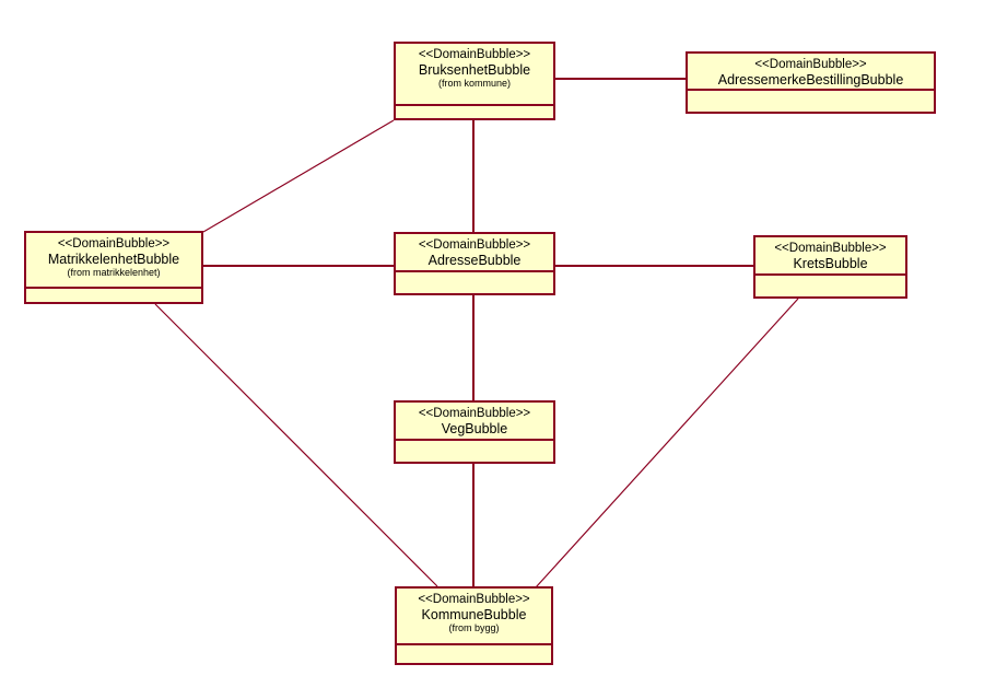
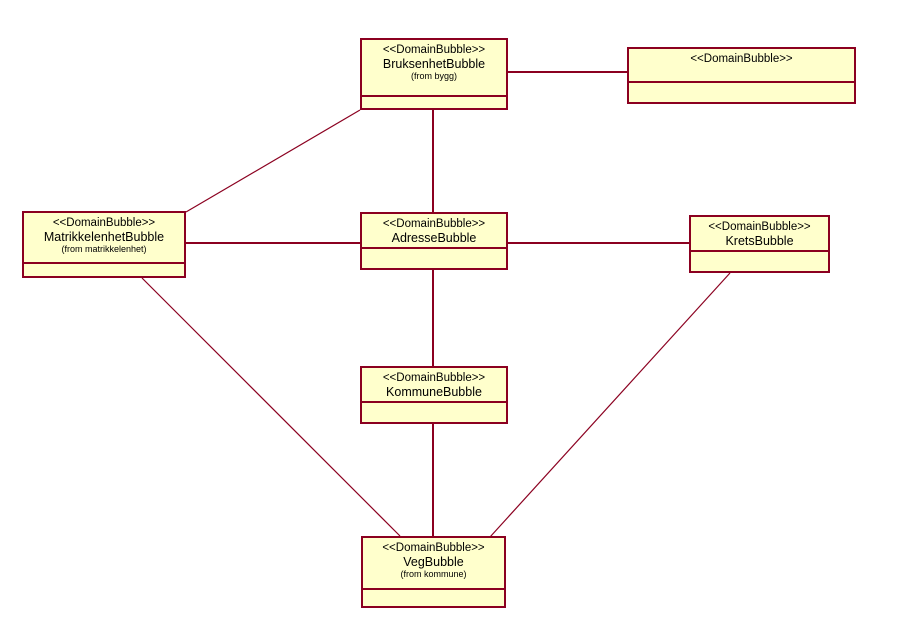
  <<DomainBubble>>
  BruksenhetBubble
- (from kommune)
+ (from bygg)
  <<DomainBubble>>
- AdressemerkeBestillingBubble
  <<DomainBubble>>
  MatrikkelenhetBubble
  (from matrikkelenhet)
  <<DomainBubble>>
  AdresseBubble
  <<DomainBubble>>
  KretsBubble
  <<DomainBubble>>
- VegBubble
+ KommuneBubble
  <<DomainBubble>>
- KommuneBubble
+ VegBubble
- (from bygg)
+ (from kommune)
